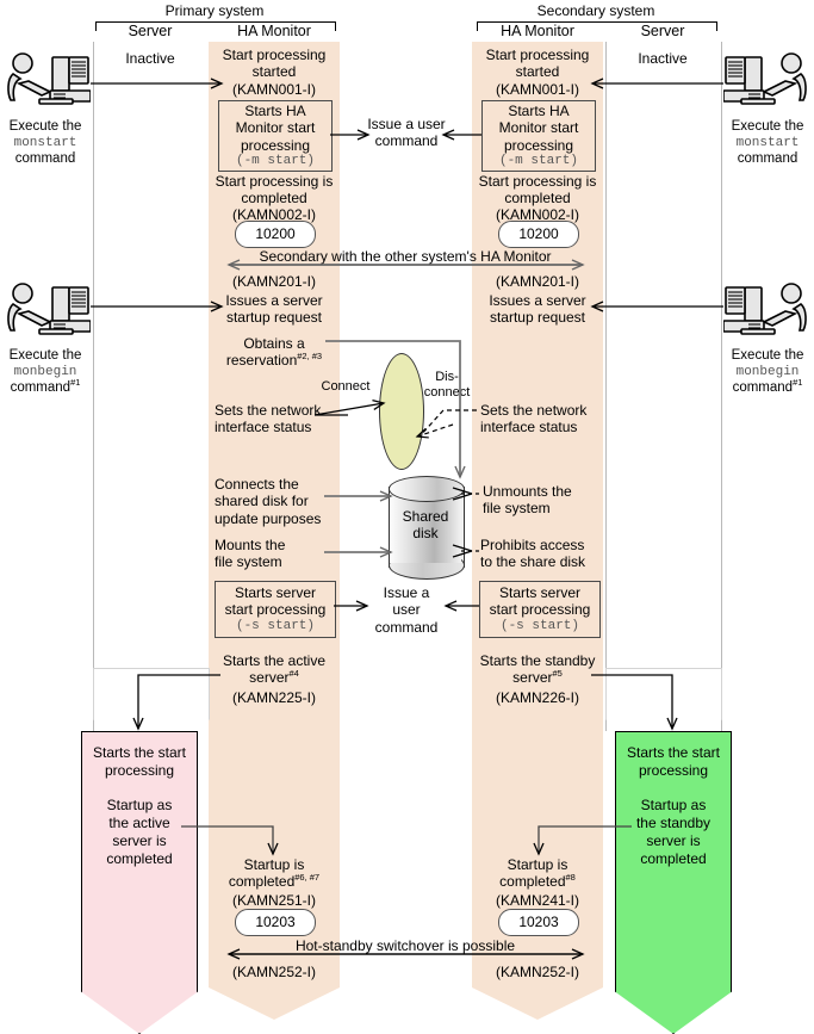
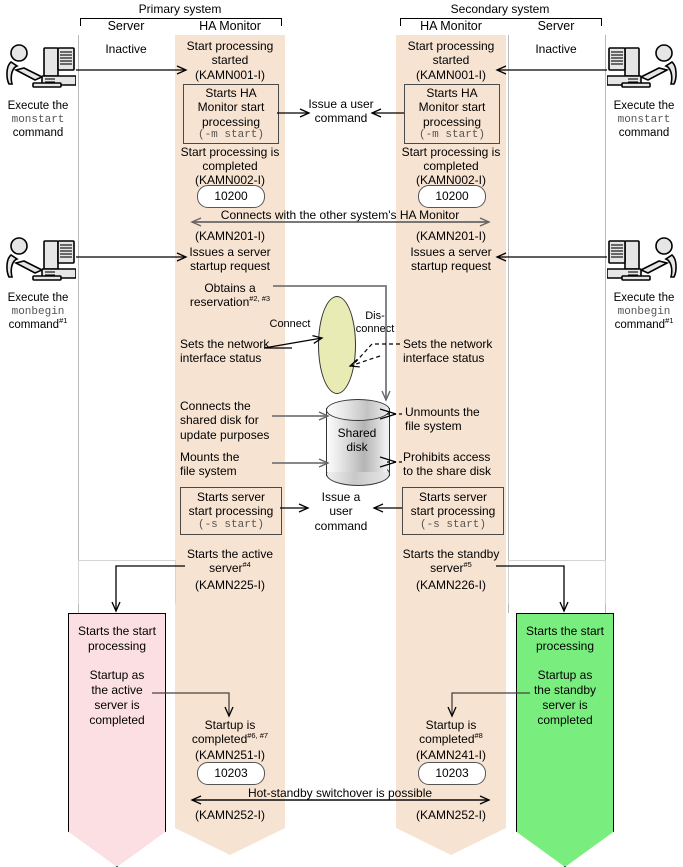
  Primary system
  Server
  HA Monitor
  Secondary system
  HA Monitor
  Server
  Execute the
  monstart
  command
  Execute the
  monbegin
  command#1
  Execute the
  monstart
  command
  Execute the
  monbegin
  command#1
  Inactive
  Inactive
  Start processing
  started
  (KAMN001-I)
  Starts HA
  Monitor start
  processing
  (-m start)
  Start processing is
  completed
  (KAMN002-I)
  10200
  (KAMN201-I)
  Issues a server
  startup request
  Obtains a
  reservation#2, #3
  Sets the network
  interface status
  Connect
  Connects the
  shared disk for
  update purposes
  Mounts the
  file system
  Starts server
  start processing
  (-s start)
  Starts the active
  server#4
  (KAMN225-I)
  Startup is
  completed#6, #7
  (KAMN251-I)
  10203
  (KAMN252-I)
  Start processing
  started
  (KAMN001-I)
  Starts HA
  Monitor start
  processing
  (-m start)
  Start processing is
  completed
  (KAMN002-I)
  10200
  (KAMN201-I)
  Issues a server
  startup request
  Dis-
  connect
  Sets the network
  interface status
  Unmounts the
  file system
  Prohibits access
  to the share disk
  Starts server
  start processing
  (-s start)
  Starts the standby
  server#5
  (KAMN226-I)
  Startup is
  completed#8
  (KAMN241-I)
  10203
  (KAMN252-I)
  Issue a user
  command
- Secondary with the other system's HA Monitor
+ Connects with the other system's HA Monitor
  Issue a
  user
  command
  Hot-standby switchover is possible
  Shared
  disk
  Starts the start
  processing
  Startup as
  the active
  server is
  completed
  Starts the start
  processing
  Startup as
  the standby
  server is
  completed
